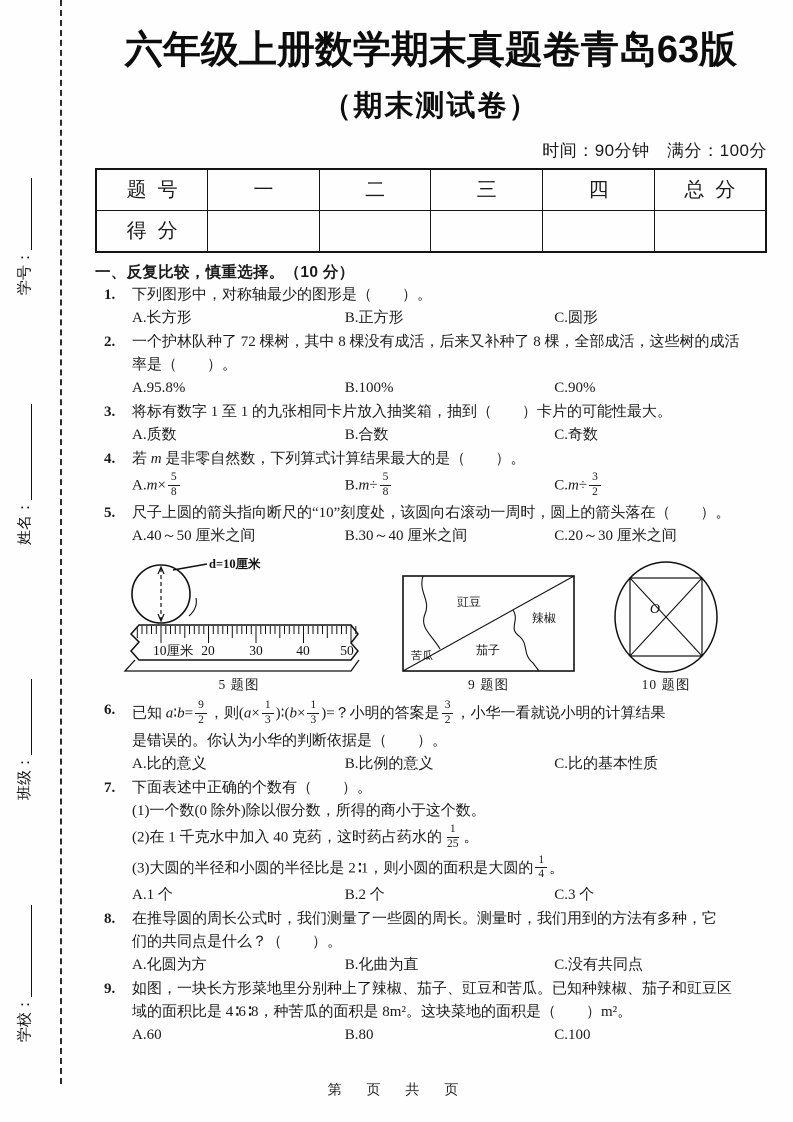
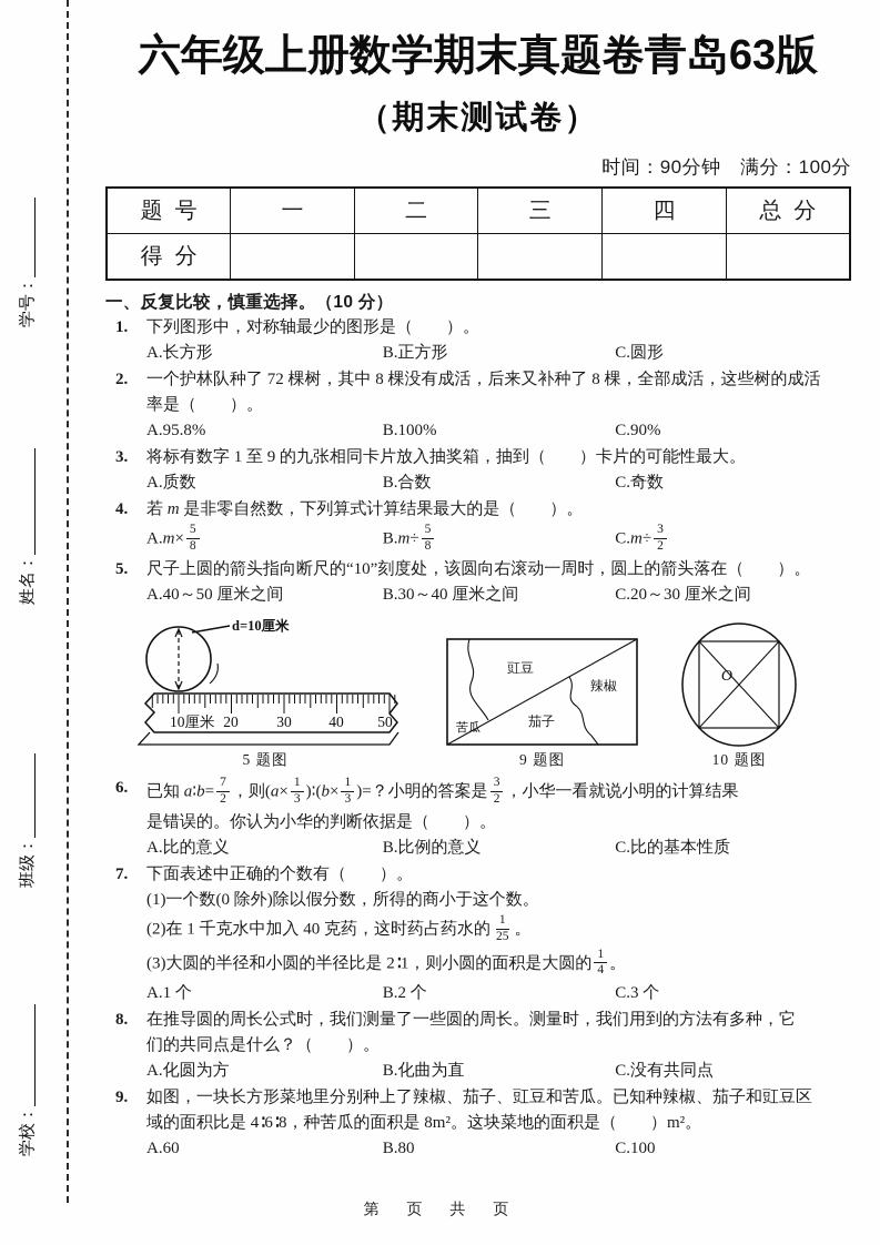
  六年级上册数学期末真题卷青岛63版
  （期末测试卷）
  时间：90分钟 满分：100分
  题号	一	二	三	四	总分
  得分
  一、反复比较，慎重选择。（10 分）
  1.
  下列图形中，对称轴最少的图形是（ ）。
  A.长方形
  B.正方形
  C.圆形
  2.
  一个护林队种了 72 棵树，其中 8 棵没有成活，后来又补种了 8 棵，全部成活，这些树的成活
  率是（ ）。
  A.95.8%
  B.100%
  C.90%
  3.
- 将标有数字 1 至 1 的九张相同卡片放入抽奖箱，抽到（ ）卡片的可能性最大。
+ 将标有数字 1 至 9 的九张相同卡片放入抽奖箱，抽到（ ）卡片的可能性最大。
  A.质数
  B.合数
  C.奇数
  4.
  若 m 是非零自然数，下列算式计算结果最大的是（ ）。
  A.m×
  5
  8
  B.m÷
  5
  8
  C.m÷
  3
  2
  5.
  尺子上圆的箭头指向断尺的“10”刻度处，该圆向右滚动一周时，圆上的箭头落在（ ）。
  A.40～50 厘米之间
  B.30～40 厘米之间
  C.20～30 厘米之间
  d=10厘米
  10厘米
  20
  30
  40
  50
  5 题图
  豇豆
  辣椒
  苦瓜
  茄子
  9 题图
  O
  10 题图
  6.
  已知 a∶b=
- 9
+ 7
  2
  ，则(a×
  1
  3
  )∶(b×
  1
  3
  )=？小明的答案是
  3
  2
  ，小华一看就说小明的计算结果
  是错误的。你认为小华的判断依据是（ ）。
  A.比的意义
  B.比例的意义
  C.比的基本性质
  7.
  下面表述中正确的个数有（ ）。
  (1)一个数(0 除外)除以假分数，所得的商小于这个数。
  (2)在 1 千克水中加入 40 克药，这时药占药水的
  1
  25
  。
  (3)大圆的半径和小圆的半径比是 2∶1，则小圆的面积是大圆的
  1
  4
  。
  A.1 个
  B.2 个
  C.3 个
  8.
  在推导圆的周长公式时，我们测量了一些圆的周长。测量时，我们用到的方法有多种，它
  们的共同点是什么？（ ）。
  A.化圆为方
  B.化曲为直
  C.没有共同点
  9.
  如图，一块长方形菜地里分别种上了辣椒、茄子、豇豆和苦瓜。已知种辣椒、茄子和豇豆区
  域的面积比是 4∶6∶8，种苦瓜的面积是 8m²。这块菜地的面积是（ ）m²。
  A.60
  B.80
  C.100
  第 页 共 页
